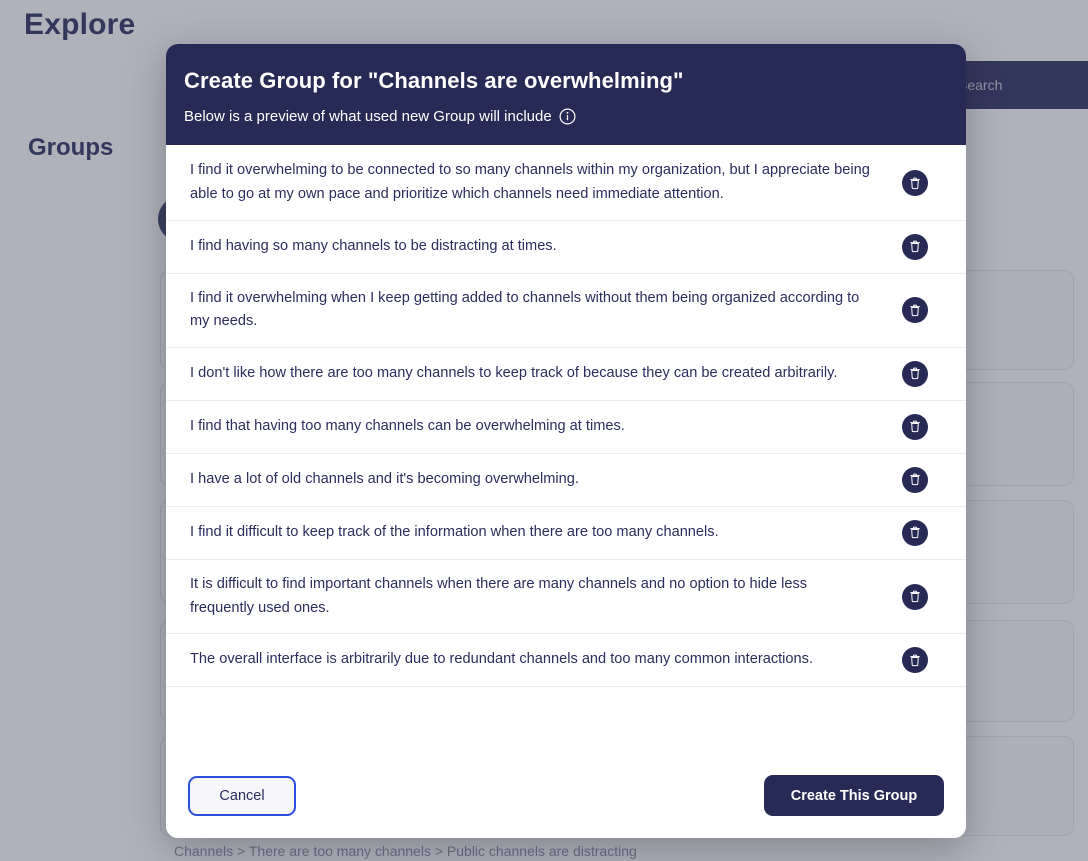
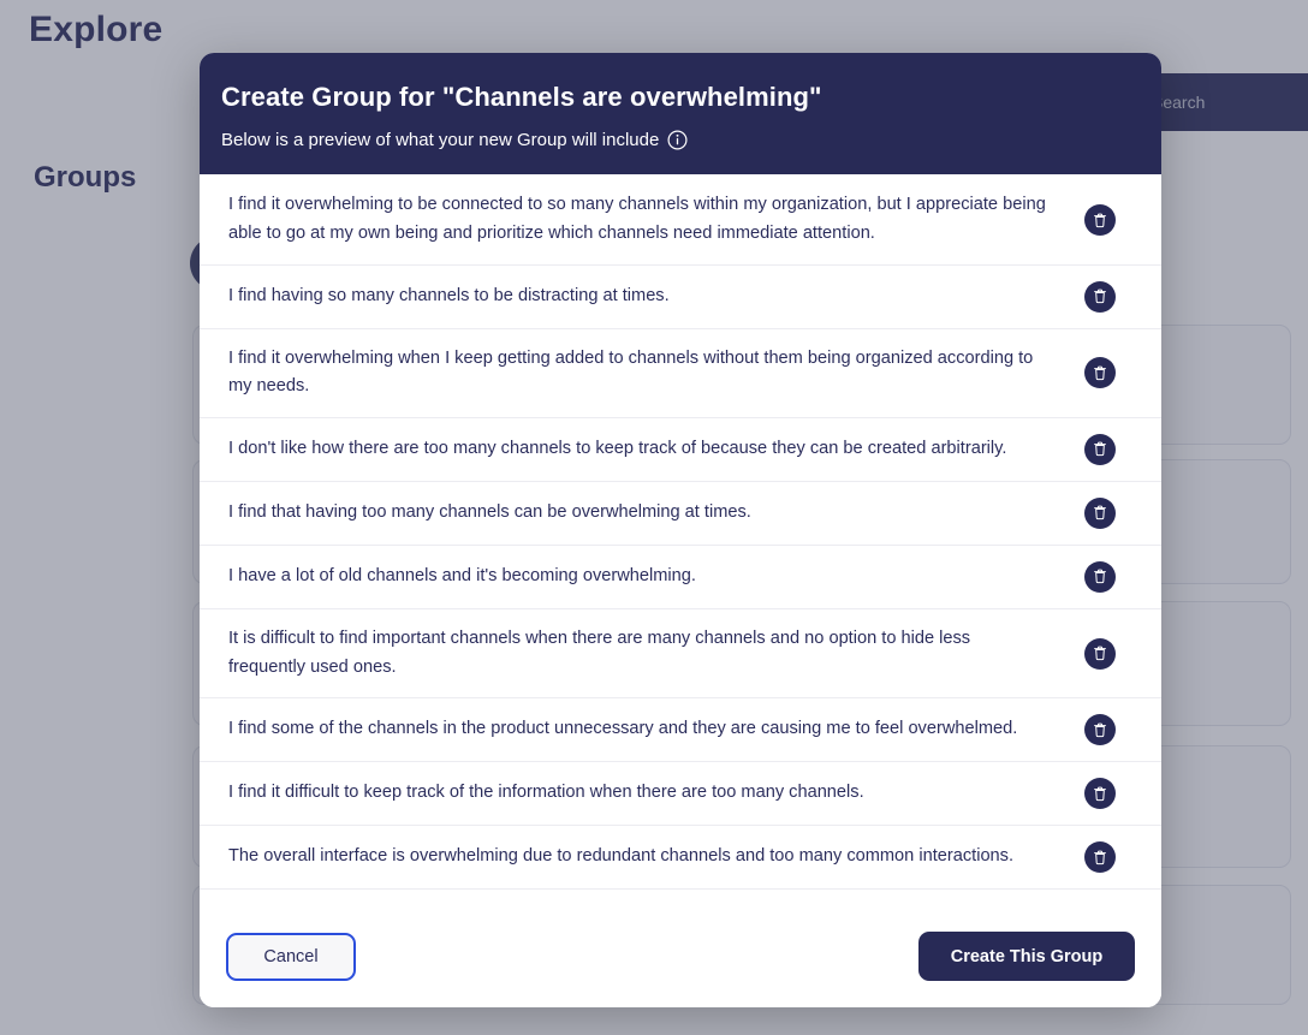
  Explore
  Groups
  earch
- Channels > There are too many channels > Public channels are distracting
  Create Group for "Channels are overwhelming"
- Below is a preview of what used new Group will include
+ Below is a preview of what your new Group will include
- I find it overwhelming to be connected to so many channels within my organization, but I appreciate being able to go at my own pace and prioritize which channels need immediate attention.
+ I find it overwhelming to be connected to so many channels within my organization, but I appreciate being able to go at my own being and prioritize which channels need immediate attention.
  I find having so many channels to be distracting at times.
  I find it overwhelming when I keep getting added to channels without them being organized according to my needs.
  I don't like how there are too many channels to keep track of because they can be created arbitrarily.
  I find that having too many channels can be overwhelming at times.
  I have a lot of old channels and it's becoming overwhelming.
- I find it difficult to keep track of the information when there are too many channels.
+ It is difficult to find important channels when there are many channels and no option to hide less frequently used ones.
+ I find some of the channels in the product unnecessary and they are causing me to feel overwhelmed.
- It is difficult to find important channels when there are many channels and no option to hide less frequently used ones.
+ I find it difficult to keep track of the information when there are too many channels.
- The overall interface is arbitrarily due to redundant channels and too many common interactions.
+ The overall interface is overwhelming due to redundant channels and too many common interactions.
  Cancel
  Create This Group
